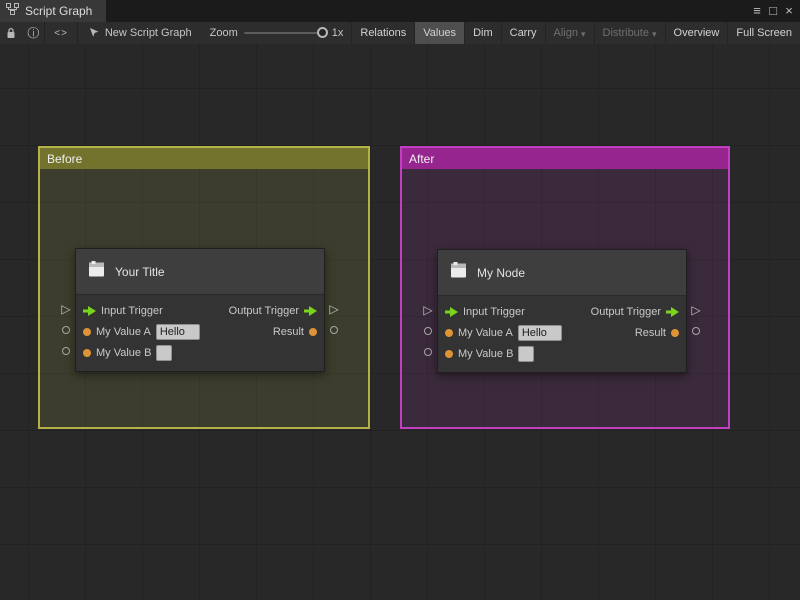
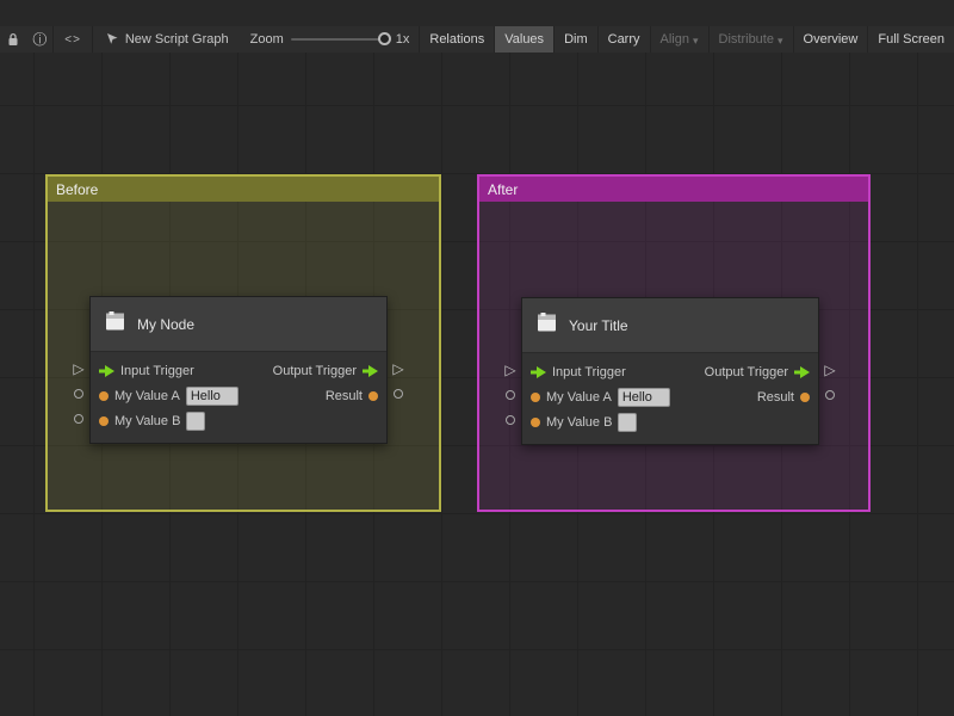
- Script Graph
- ≡
- □
- ×
  ⓘ
  <>
  New Script Graph
  Zoom
  1x
  Relations
  Values
  Dim
  Carry
  Align
  ▾
  Distribute
  ▾
  Overview
  Full Screen
  Before
  After
  ▷
- Your Title
+ My Node
  Input Trigger
  Output Trigger
  My Value A
  Hello
  Result
  My Value B
  ▷
  ▷
- My Node
+ Your Title
  Input Trigger
  Output Trigger
  My Value A
  Hello
  Result
  My Value B
  ▷
